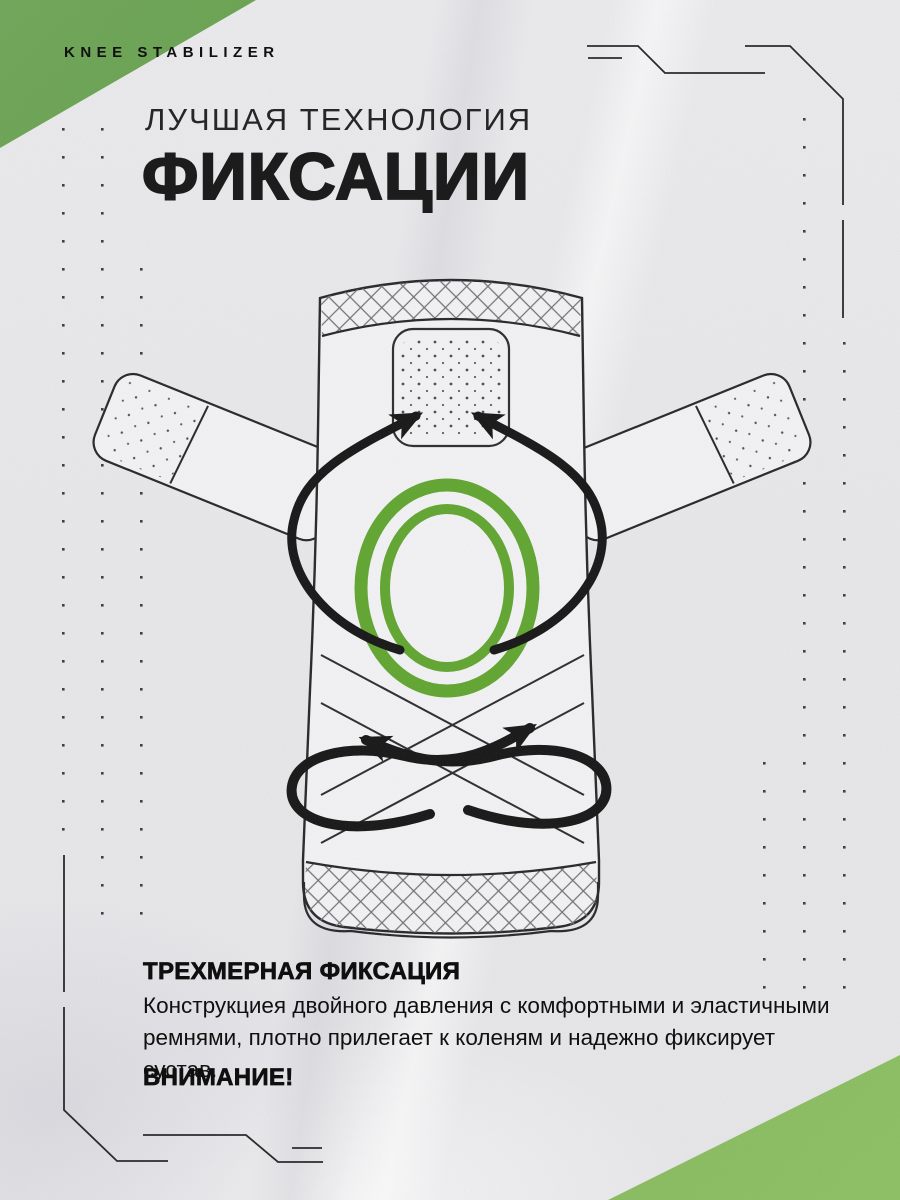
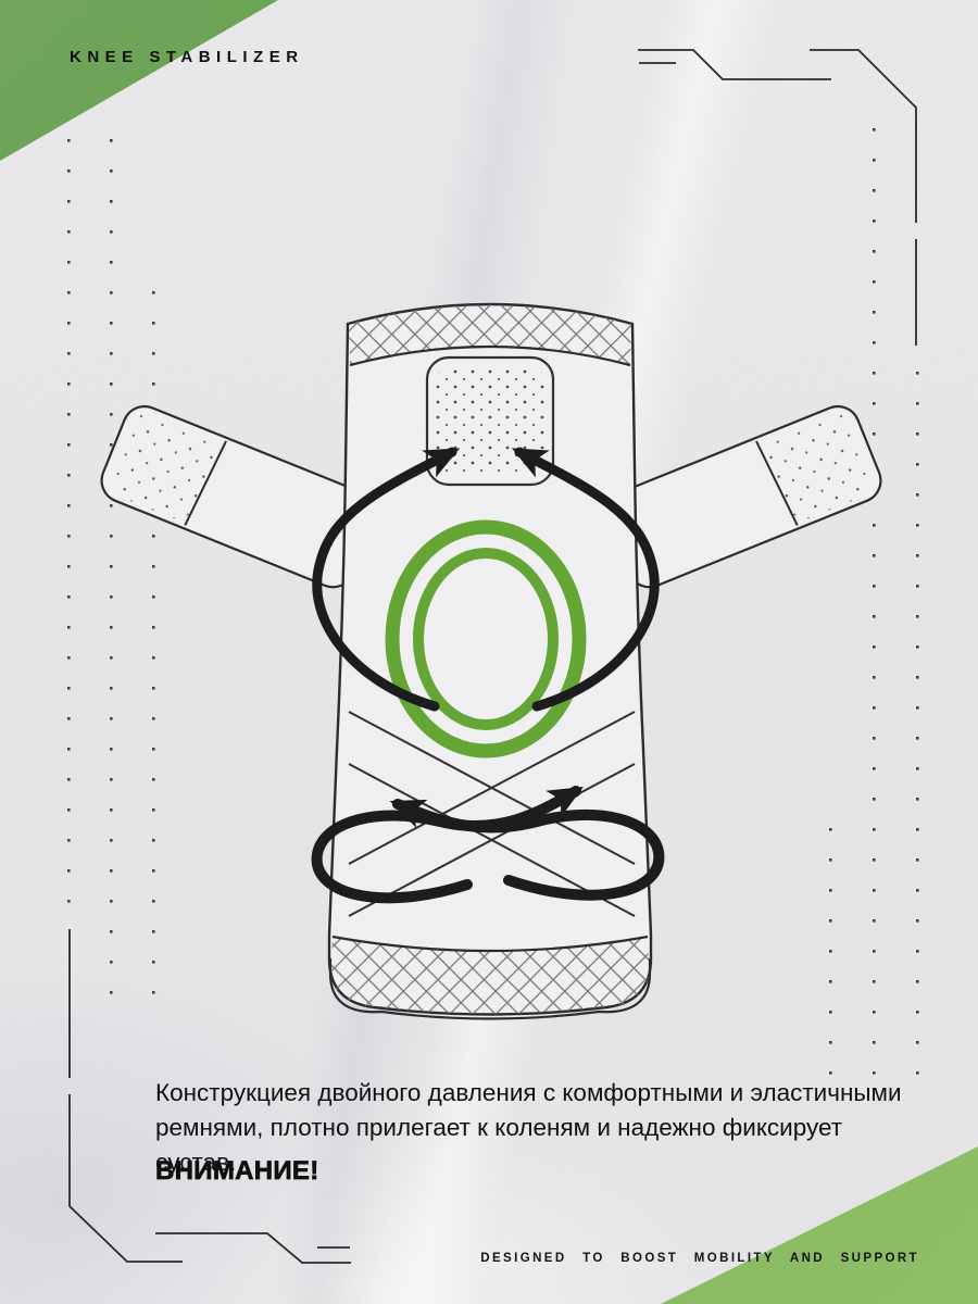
  KNEE STABILIZER
- ЛУЧШАЯ ТЕХНОЛОГИЯ
- ФИКСАЦИИ
- ТРЕХМЕРНАЯ ФИКСАЦИЯ
  Конструкциея двойного давления с комфортными и эластичными
  ремнями, плотно прилегает к коленям и надежно фиксирует сустав.
  ВНИМАНИЕ!
+ DESIGNED TO BOOST MOBILITY AND SUPPORT
